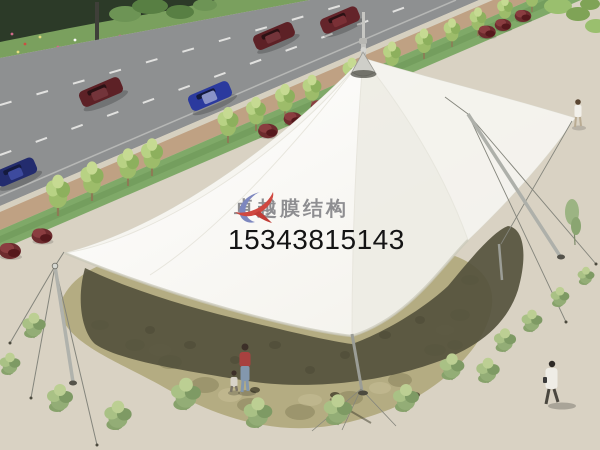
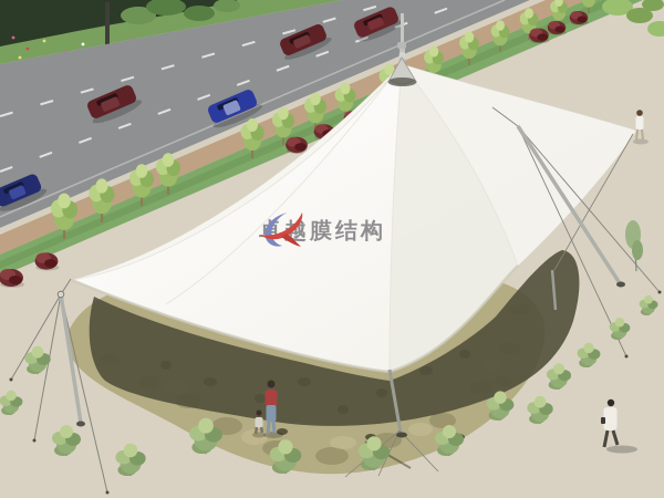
  越膜结构
- 15343815143
